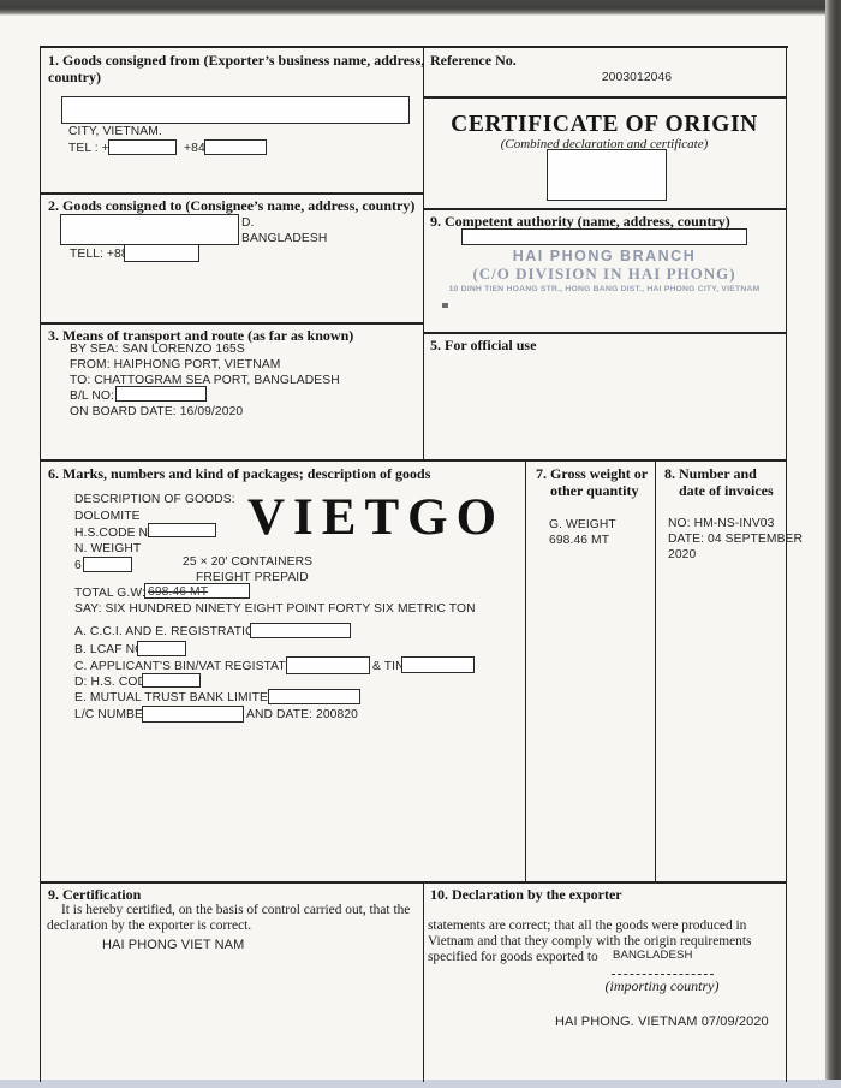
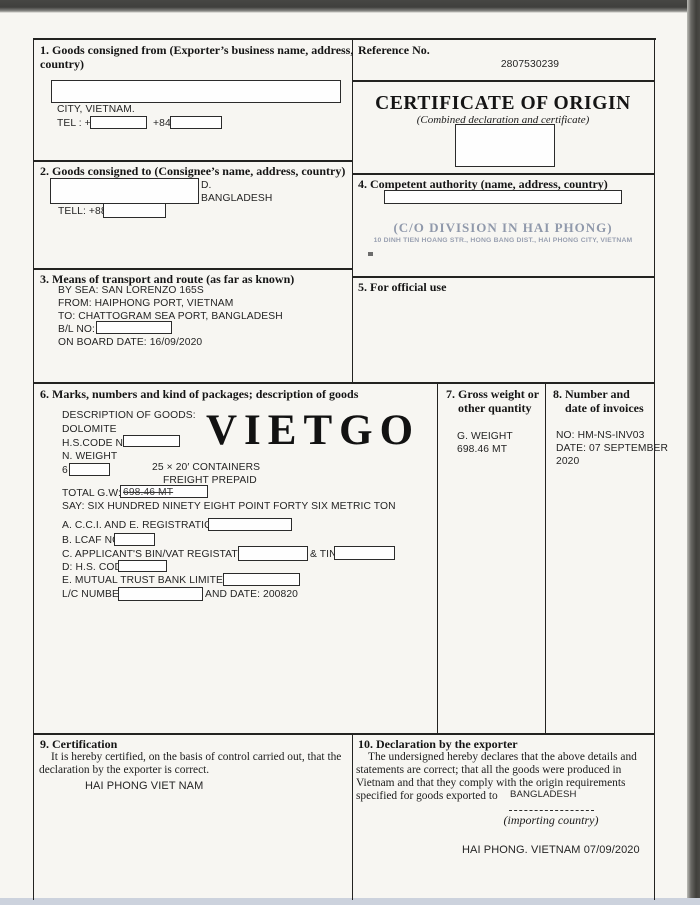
  1. Goods consigned from (Exporter’s business name, address,
  country)
  CITY, VIETNAM.
  TEL : +
  +84
  Reference No.
- 2003012046
+ 2807530239
  CERTIFICATE OF ORIGIN
  (Combined declaration and certificate)
  2. Goods consigned to (Consignee’s name, address, country)
  D.
  BANGLADESH
  TELL: +8
- 9. Competent authority (name, address, country)
+ 4. Competent authority (name, address, country)
- HAI PHONG BRANCH
  (C/O DIVISION IN HAI PHONG)
  3. Means of transport and route (as far as known)
  BY SEA: SAN LORENZO 165S
  FROM: HAIPHONG PORT, VIETNAM
  TO: CHATTOGRAM SEA PORT, BANGLADESH
  B/L NO:
  ON BOARD DATE: 16/09/2020
  5. For official use
  6. Marks, numbers and kind of packages; description of goods
  DESCRIPTION OF GOODS:
  DOLOMITE
  H.S.CODE N
  N. WEIGHT
  6
  25 × 20′ CONTAINERS
  FREIGHT PREPAID
  TOTAL G.W
  698.46 MT
  SAY: SIX HUNDRED NINETY EIGHT POINT FORTY SIX METRIC TON
  A. C.C.I. AND E. REGISTRATI
  B. LCAF N
  C. APPLICANT'S BIN/VAT REGISTAT
  & TIN
  D: H.S. CO
  E. MUTUAL TRUST BANK LIMITE
  L/C NUMBE
  AND DATE: 200820
  VIETGO
  7. Gross weight or
  other quantity
  G. WEIGHT
  698.46 MT
  8. Number and
  date of invoices
  NO: HM-NS-INV03
- DATE: 04 SEPTEMBER
+ DATE: 07 SEPTEMBER
  2020
  9. Certification
  It is hereby certified, on the basis of control carried out, that the
  declaration by the exporter is correct.
  HAI PHONG VIET NAM
  10. Declaration by the exporter
+ The undersigned hereby declares that the above details and
  statements are correct; that all the goods were produced in
  Vietnam and that they comply with the origin requirements
  specified for goods exported to
  BANGLADESH
  (importing country)
  HAI PHONG. VIETNAM 07/09/2020
